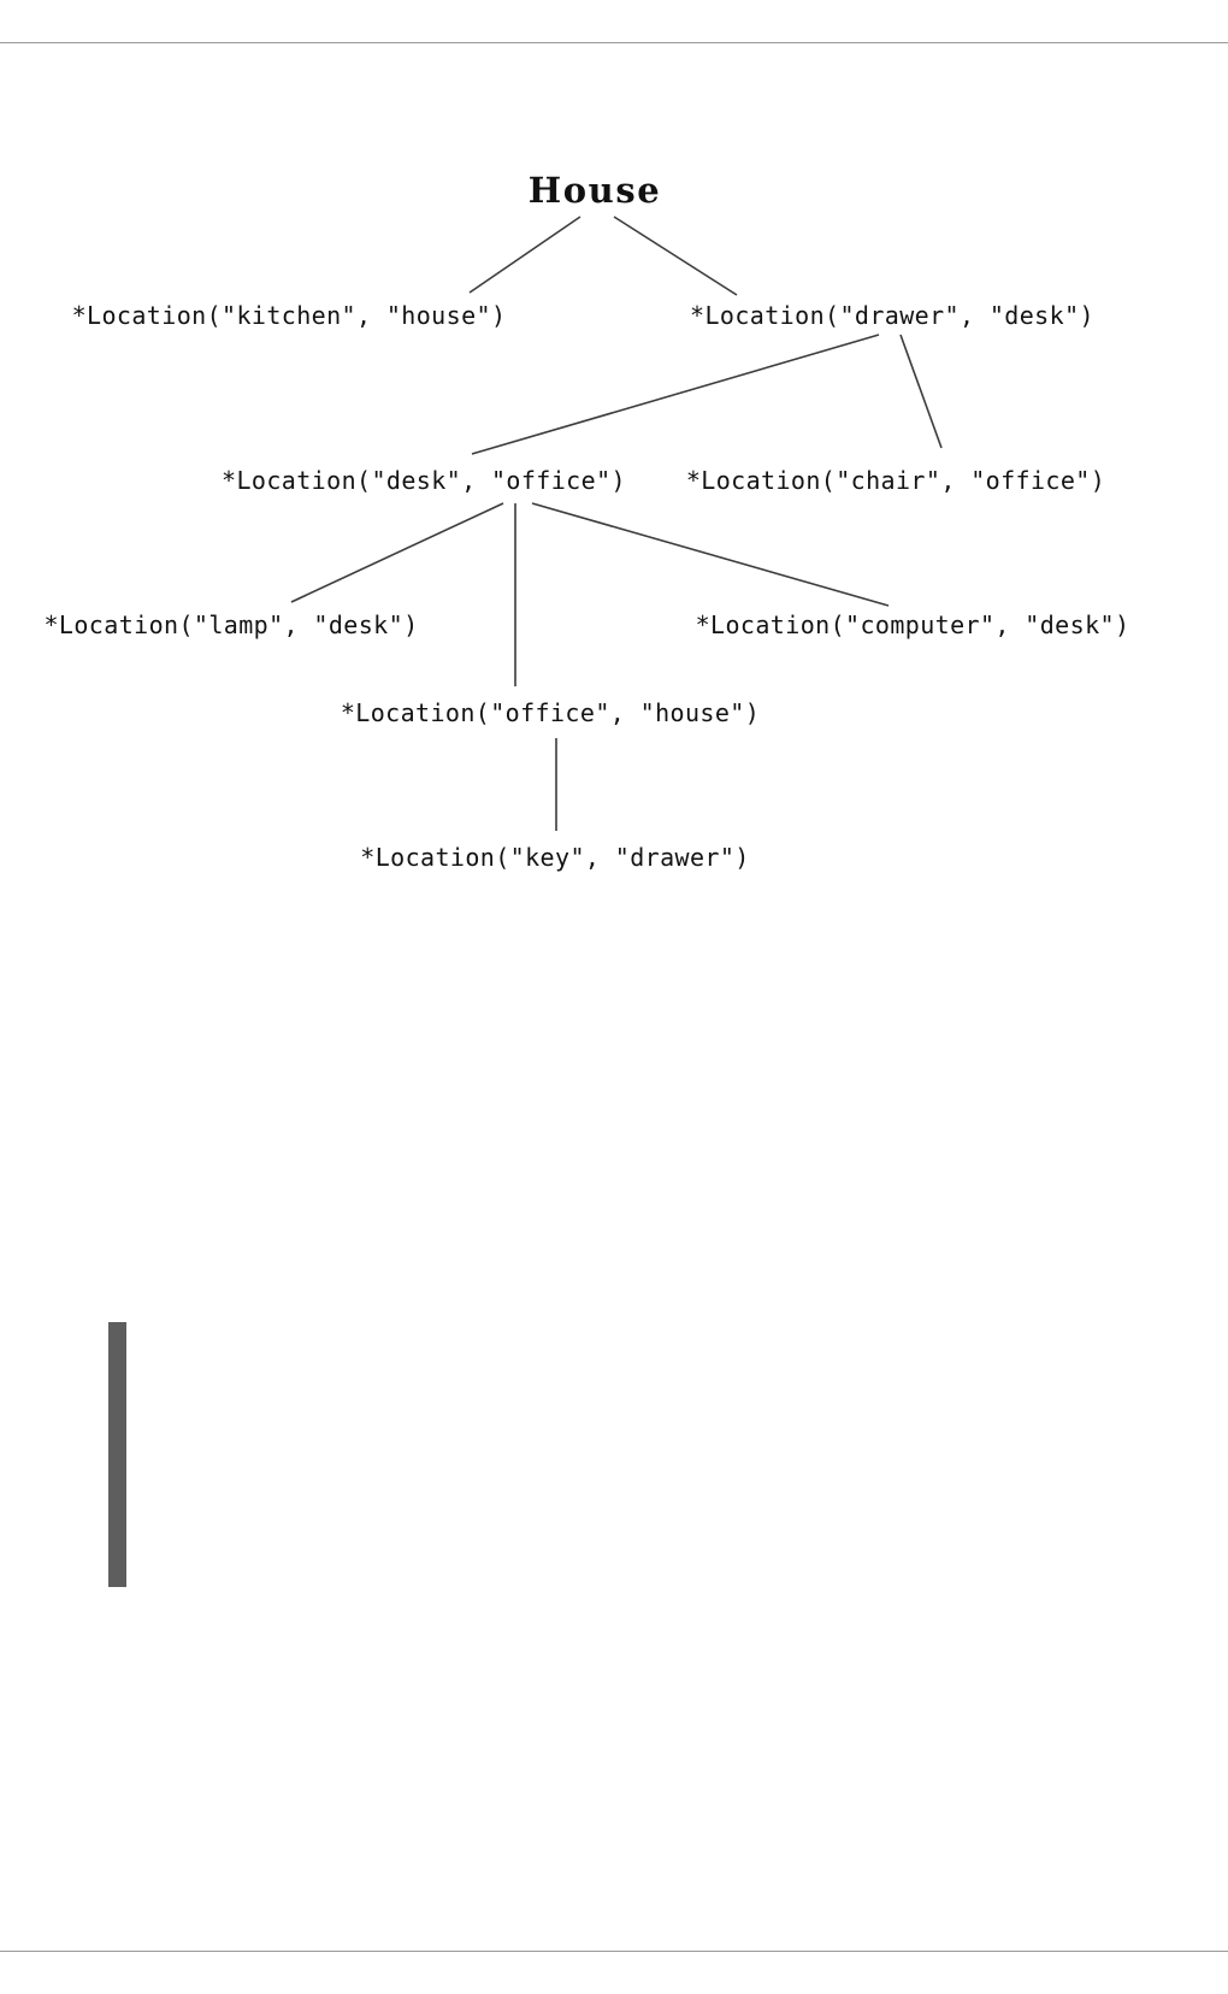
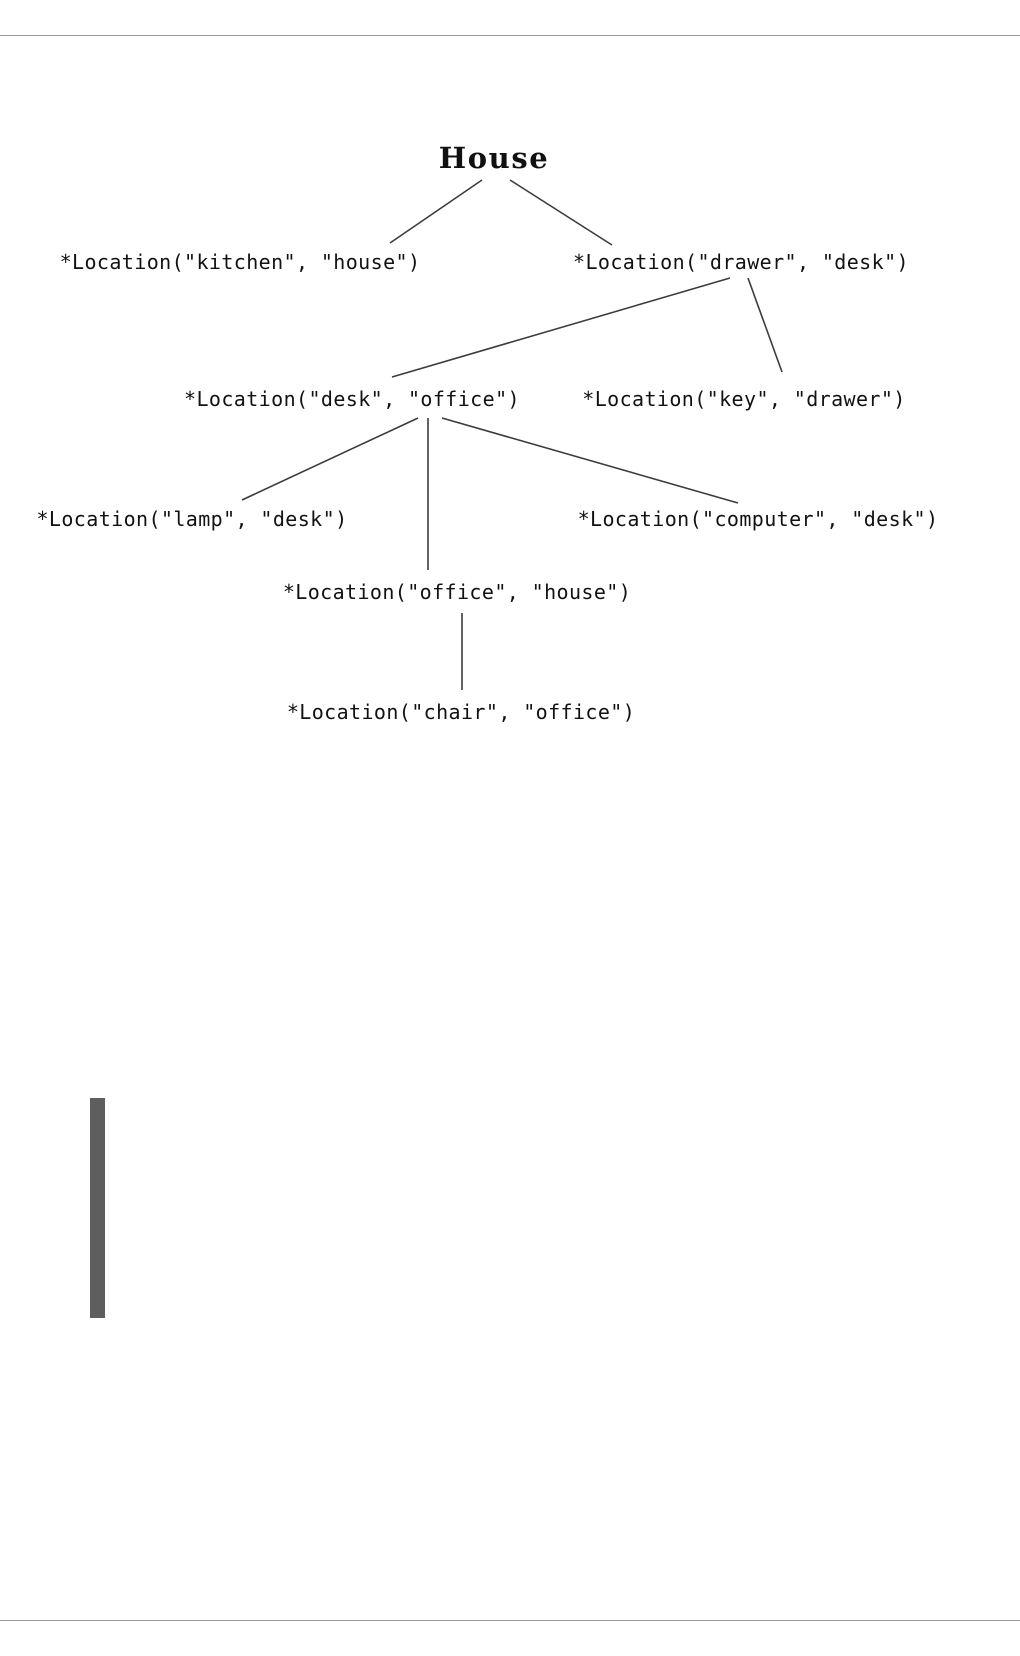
  House
  *Location("kitchen", "house")
  *Location("drawer", "desk")
  *Location("desk", "office")
- *Location("chair", "office")
+ *Location("key", "drawer")
  *Location("lamp", "desk")
  *Location("computer", "desk")
  *Location("office", "house")
- *Location("key", "drawer")
+ *Location("chair", "office")
